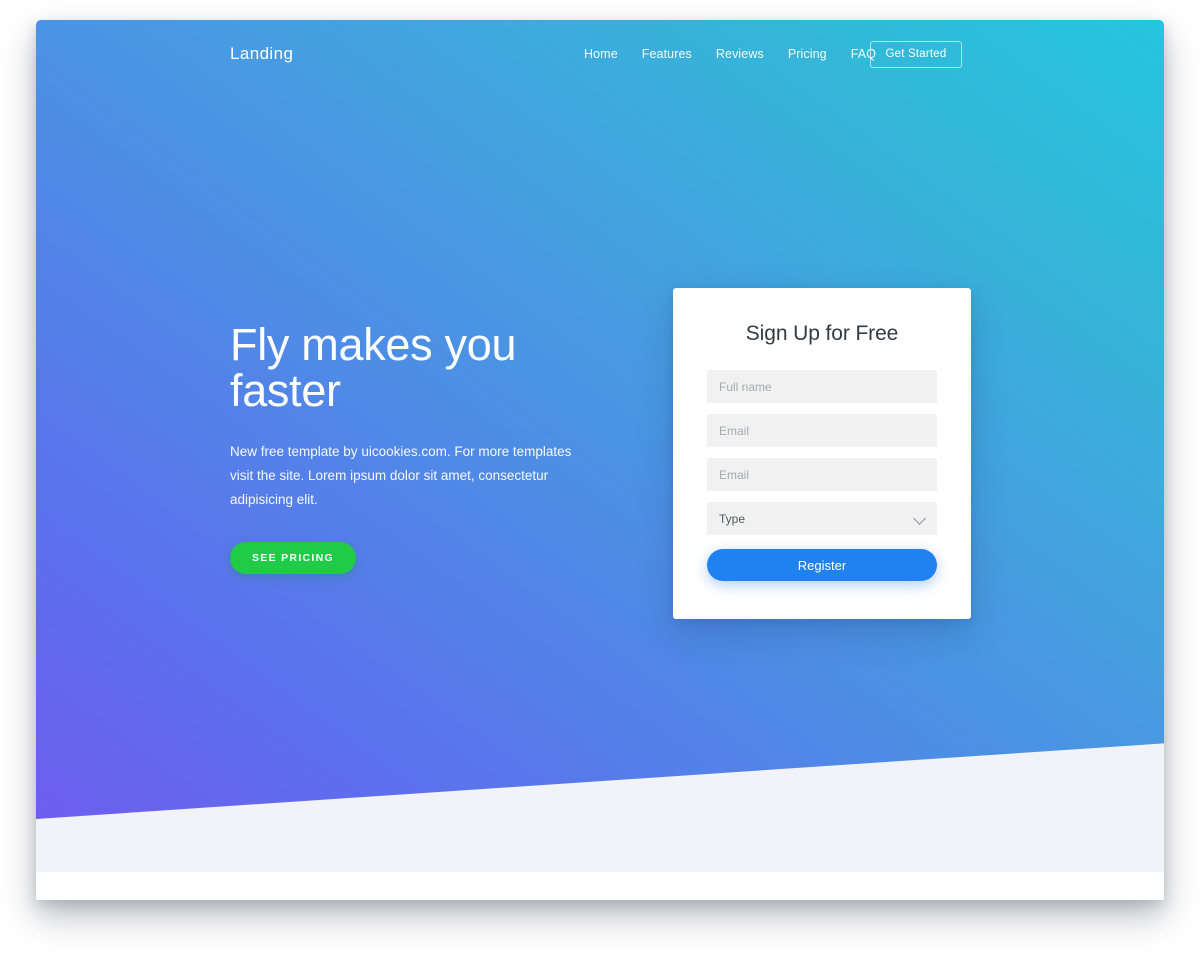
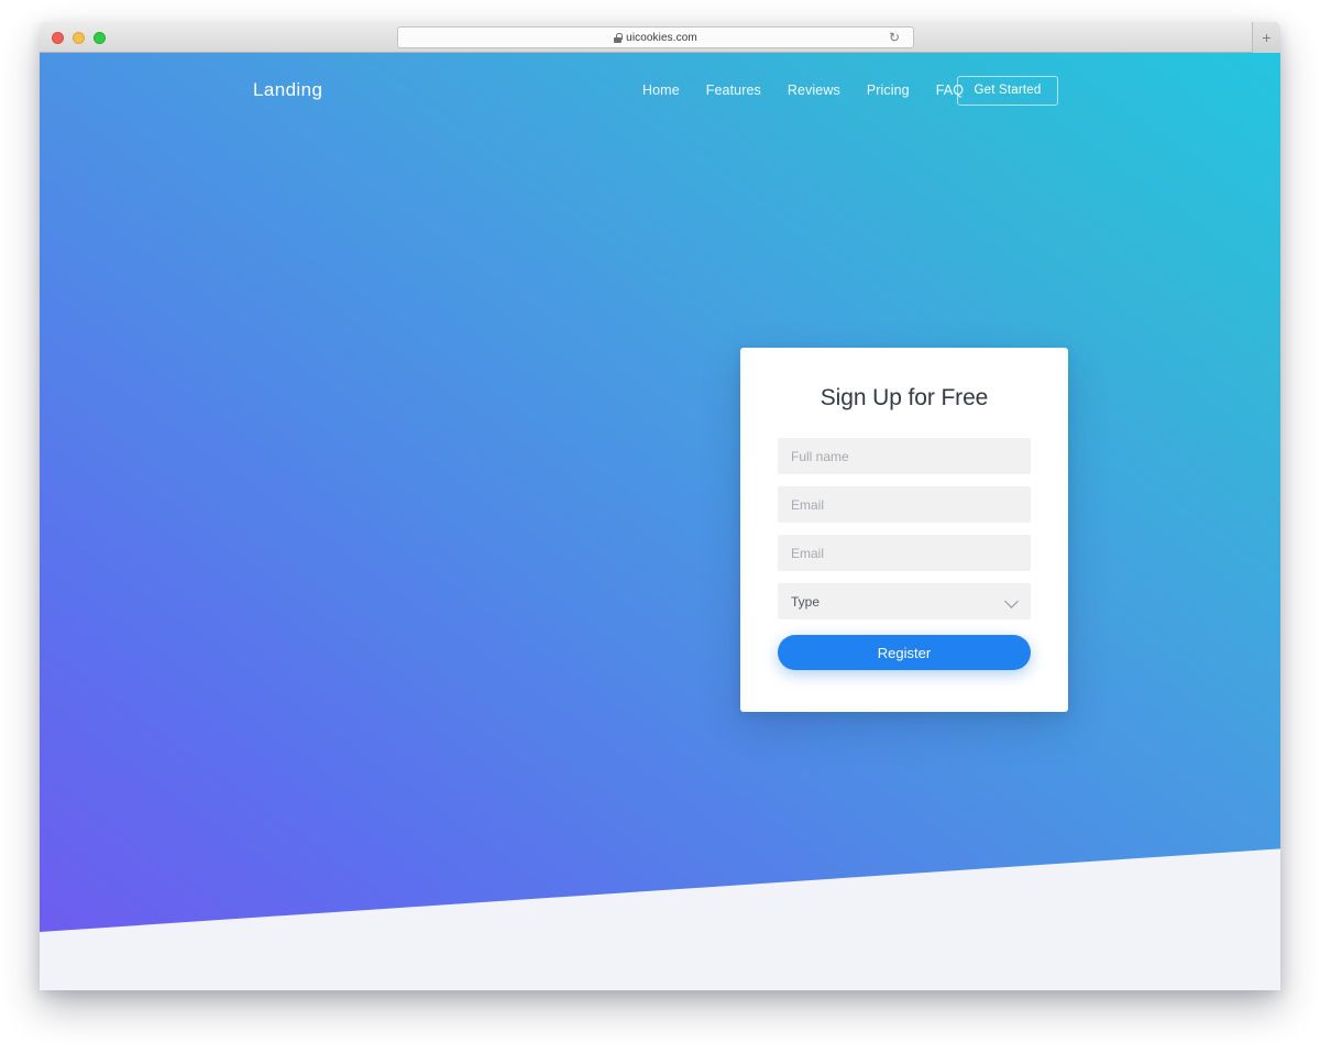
+ uicookies.com
+ ↻
+ +
  Landing
  Home
  Features
  Reviews
  Pricing
  FAQ
  Get Started
- Fly makes you faster
- New free template by uicookies.com. For more templates visit the site. Lorem ipsum dolor sit amet, consectetur adipisicing elit.
- SEE PRICING
  Sign Up for Free
  Full name Email Email
  Type
  Register
